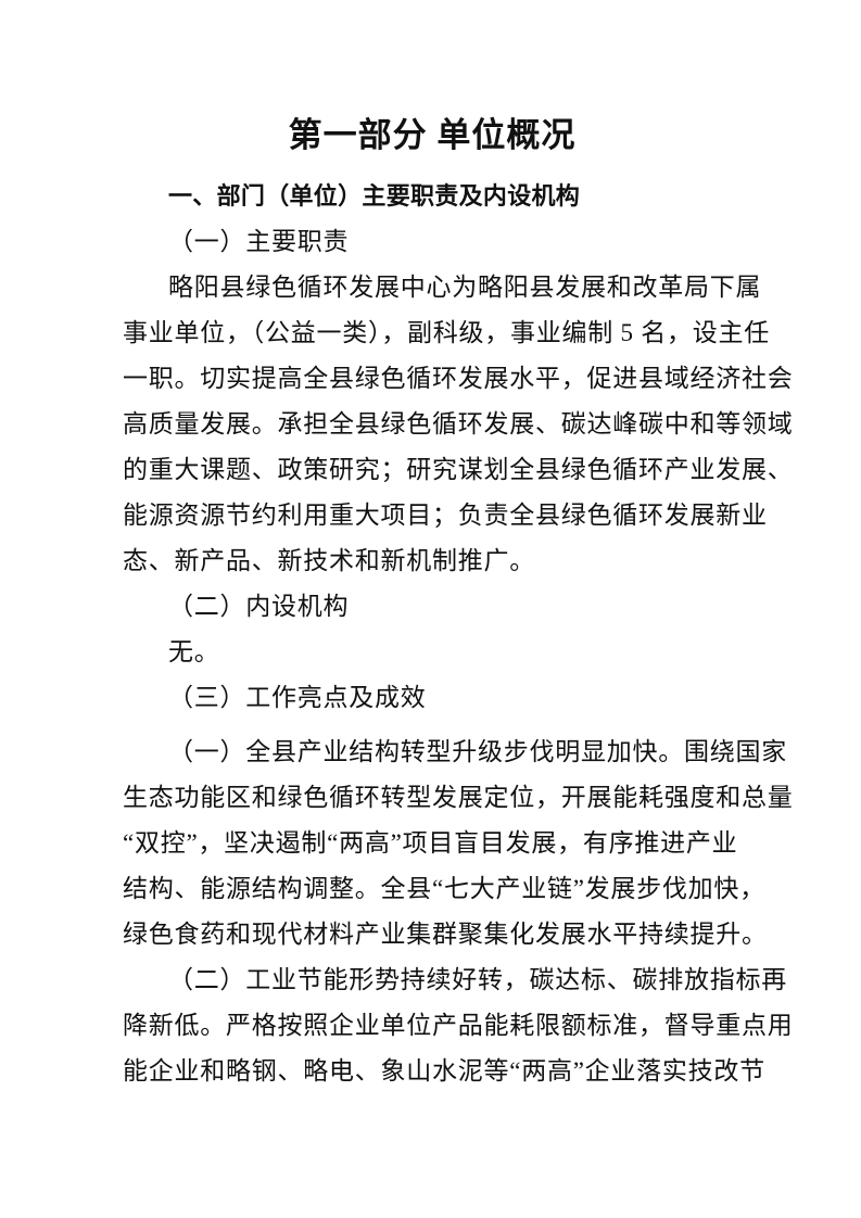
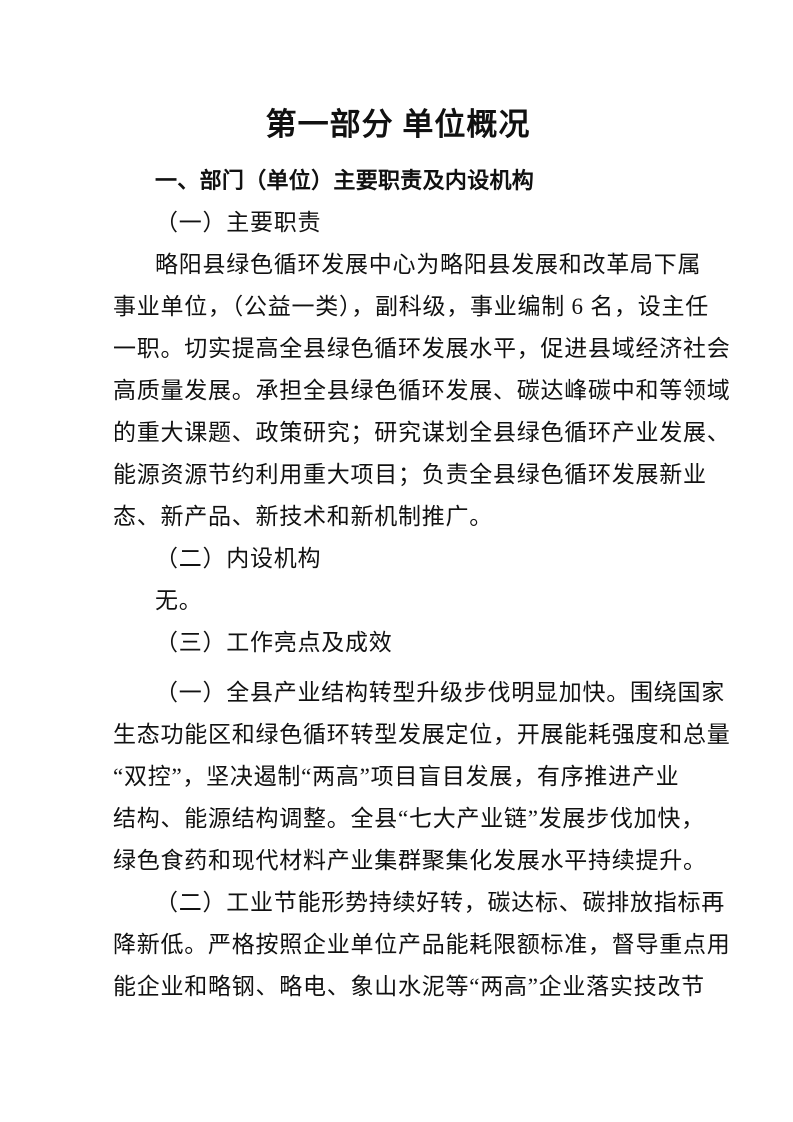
  第一部分 单位概况
  一、部门（单位）主要职责及内设机构
  （一）主要职责
  略阳县绿色循环发展中心为略阳县发展和改革局下属
- 事业单位，（公益一类），副科级，事业编制 5 名，设主任
+ 事业单位，（公益一类），副科级，事业编制 6 名，设主任
  一职。切实提高全县绿色循环发展水平，促进县域经济社会
  高质量发展。承担全县绿色循环发展、碳达峰碳中和等领域
  的重大课题、政策研究；研究谋划全县绿色循环产业发展、
  能源资源节约利用重大项目；负责全县绿色循环发展新业
  态、新产品、新技术和新机制推广。
  （二）内设机构
  无。
  （三）工作亮点及成效
  （一）全县产业结构转型升级步伐明显加快。围绕国家
  生态功能区和绿色循环转型发展定位，开展能耗强度和总量
  “双控”，坚决遏制“两高”项目盲目发展，有序推进产业
  结构、能源结构调整。全县“七大产业链”发展步伐加快，
  绿色食药和现代材料产业集群聚集化发展水平持续提升。
  （二）工业节能形势持续好转，碳达标、碳排放指标再
  降新低。严格按照企业单位产品能耗限额标准，督导重点用
  能企业和略钢、略电、象山水泥等“两高”企业落实技改节
